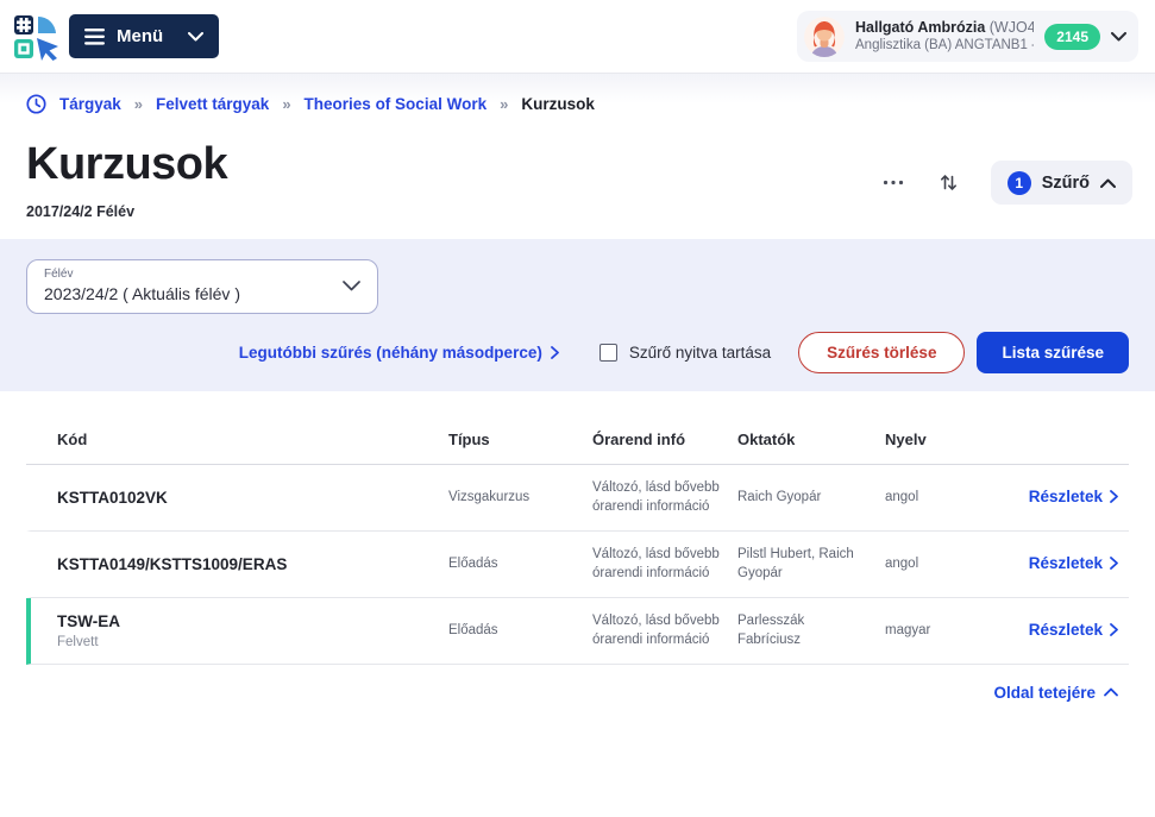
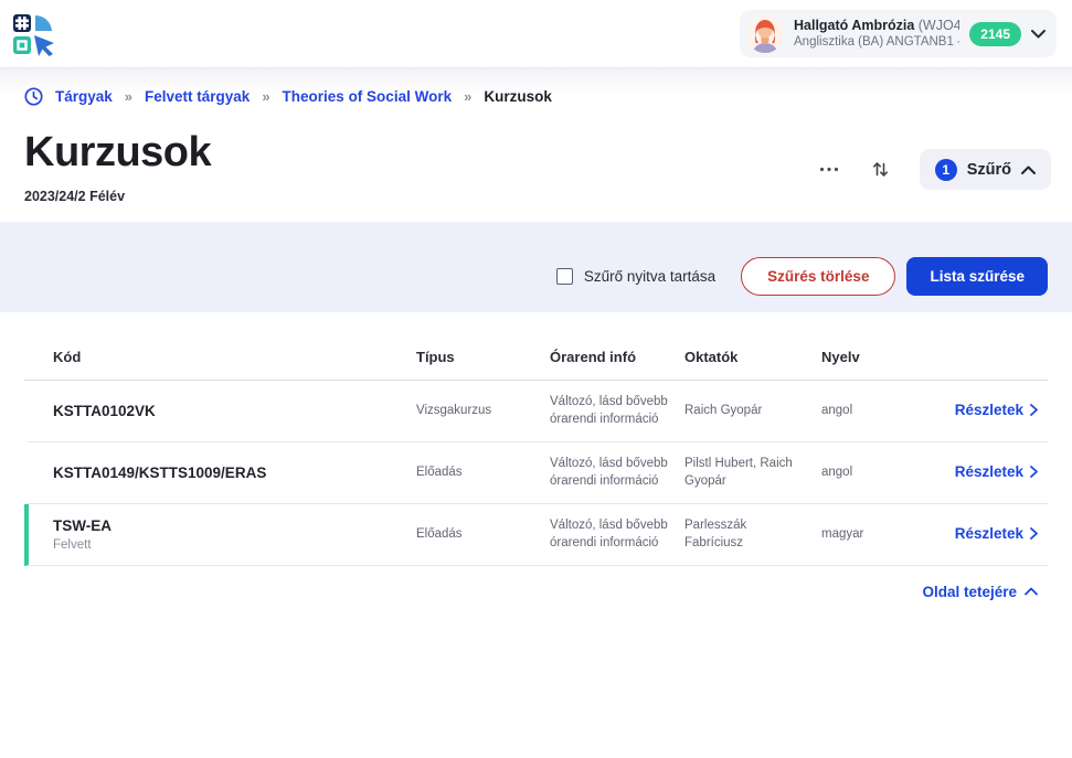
- Menü
  Hallgató Ambrózia (WJO4
  Anglisztika (BA) ANGTANB1 -
  2145
  Tárgyak
  »
  Felvett tárgyak
  »
  Theories of Social Work
  »
  Kurzusok
  Kurzusok
- 2017/24/2 Félév
+ 2023/24/2 Félév
  1
  Szűrő
- Félév
- 2023/24/2 ( Aktuális félév )
- Legutóbbi szűrés (néhány másodperce)
  Szűrő nyitva tartása
  Szűrés törlése
  Lista szűrése
  Kód
  Típus
  Órarend infó
  Oktatók
  Nyelv
  KSTTA0102VK
  Vizsgakurzus
  Változó, lásd bővebb órarendi információ
  Raich Gyopár
  angol
  Részletek
  KSTTA0149/KSTTS1009/ERAS
  Előadás
  Változó, lásd bővebb órarendi információ
  Pilstl Hubert, Raich Gyopár
  angol
  Részletek
  TSW-EA
  Felvett
  Előadás
  Változó, lásd bővebb órarendi információ
  Parlesszák Fabríciusz
  magyar
  Részletek
  Oldal tetejére
